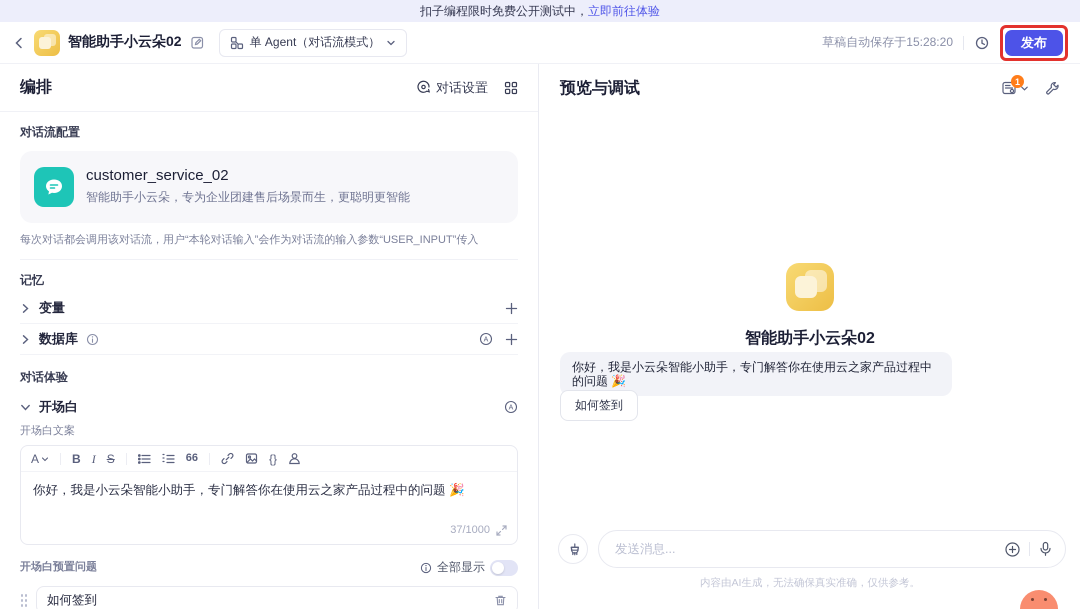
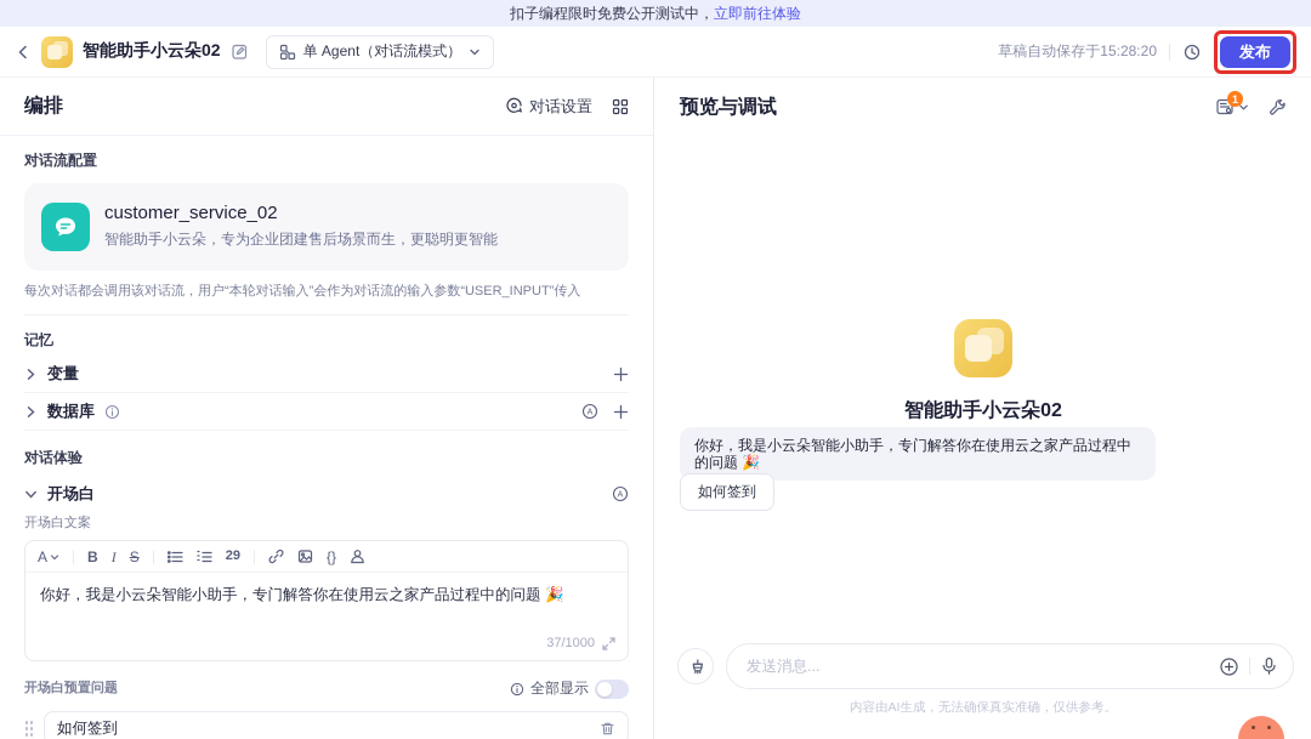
  扣子编程限时免费公开测试中，
  立即前往体验
  智能助手小云朵02
  单 Agent（对话流模式）
  草稿自动保存于15:28:20
  发布
  编排
  对话设置
  对话流配置
  customer_service_02
  智能助手小云朵，专为企业团建售后场景而生，更聪明更智能
  每次对话都会调用该对话流，用户“本轮对话输入”会作为对话流的输入参数“USER_INPUT”传入
  记忆
  变量
  数据库
  对话体验
  开场白
  开场白文案
  A
  B
  I
  S
- 66
+ 29
  {}
  你好，我是小云朵智能小助手，专门解答你在使用云之家产品过程中的问题 🎉
  37/1000
  开场白预置问题
  全部显示
  如何签到
  预览与调试
  1
  智能助手小云朵02
  你好，我是小云朵智能小助手，专门解答你在使用云之家产品过程中的问题 🎉
  如何签到
  发送消息...
  内容由AI生成，无法确保真实准确，仅供参考。
